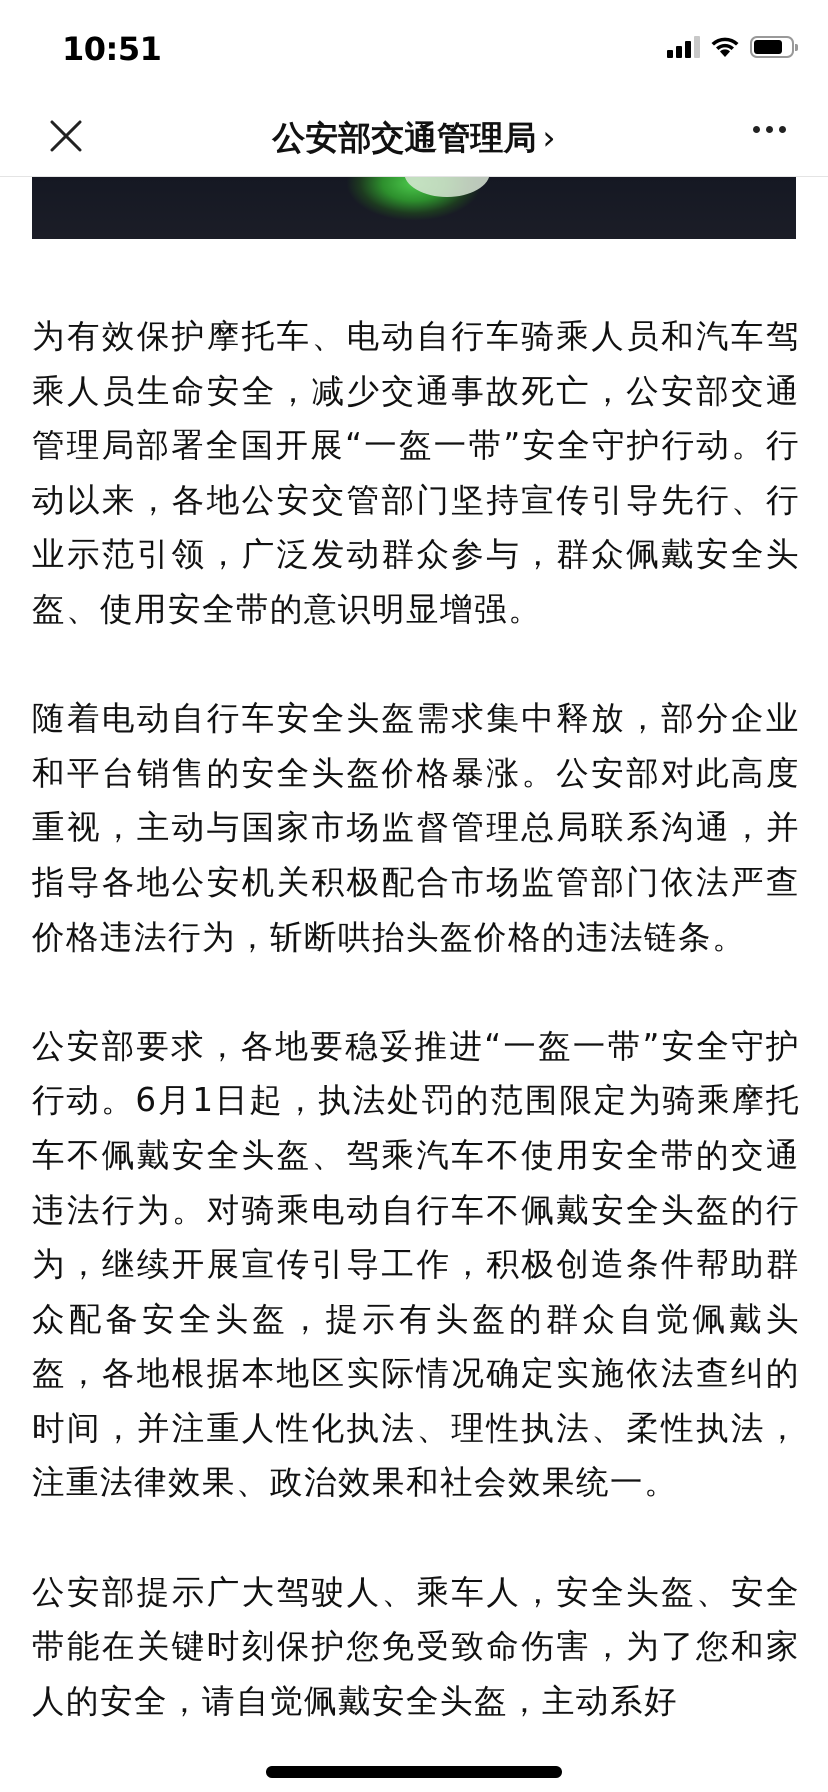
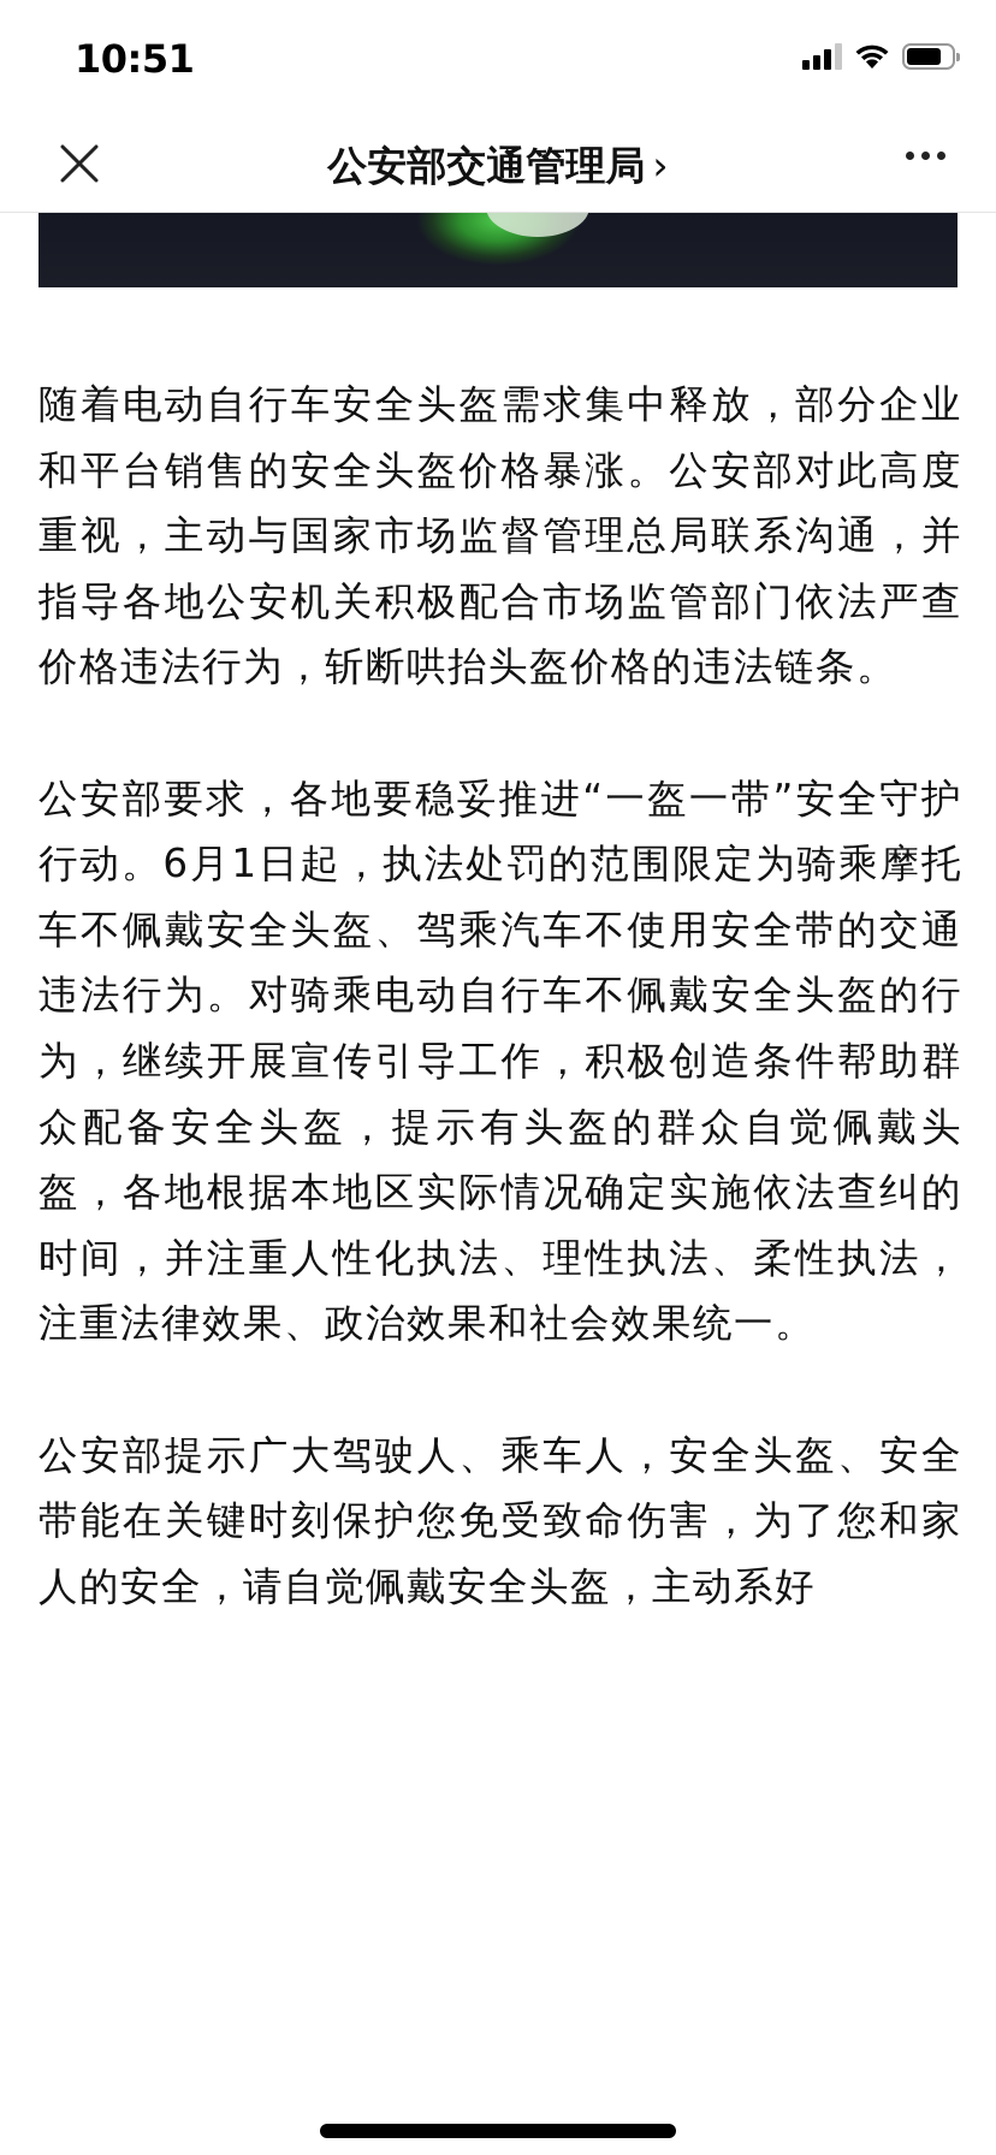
  10:51
  公安部交通管理局 ›
- 为有效保护摩托车、电动自行车骑乘人员和汽车驾乘人员生命安全，减少交通事故死亡，公安部交通管理局部署全国开展“一盔一带”安全守护行动。行动以来，各地公安交管部门坚持宣传引导先行、行业示范引领，广泛发动群众参与，群众佩戴安全头盔、使用安全带的意识明显增强。
  随着电动自行车安全头盔需求集中释放，部分企业和平台销售的安全头盔价格暴涨。公安部对此高度重视，主动与国家市场监督管理总局联系沟通，并指导各地公安机关积极配合市场监管部门依法严查价格违法行为，斩断哄抬头盔价格的违法链条。
  公安部要求，各地要稳妥推进“一盔一带”安全守护行动。6月1日起，执法处罚的范围限定为骑乘摩托车不佩戴安全头盔、驾乘汽车不使用安全带的交通违法行为。对骑乘电动自行车不佩戴安全头盔的行为，继续开展宣传引导工作，积极创造条件帮助群众配备安全头盔，提示有头盔的群众自觉佩戴头盔，各地根据本地区实际情况确定实施依法查纠的时间，并注重人性化执法、理性执法、柔性执法，注重法律效果、政治效果和社会效果统一。
  公安部提示广大驾驶人、乘车人，安全头盔、安全带能在关键时刻保护您免受致命伤害，为了您和家人的安全，请自觉佩戴安全头盔，主动系好
